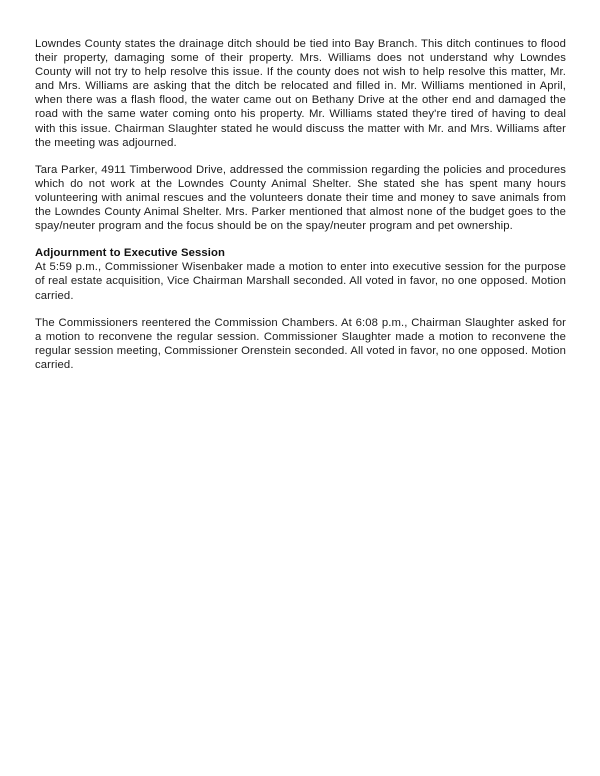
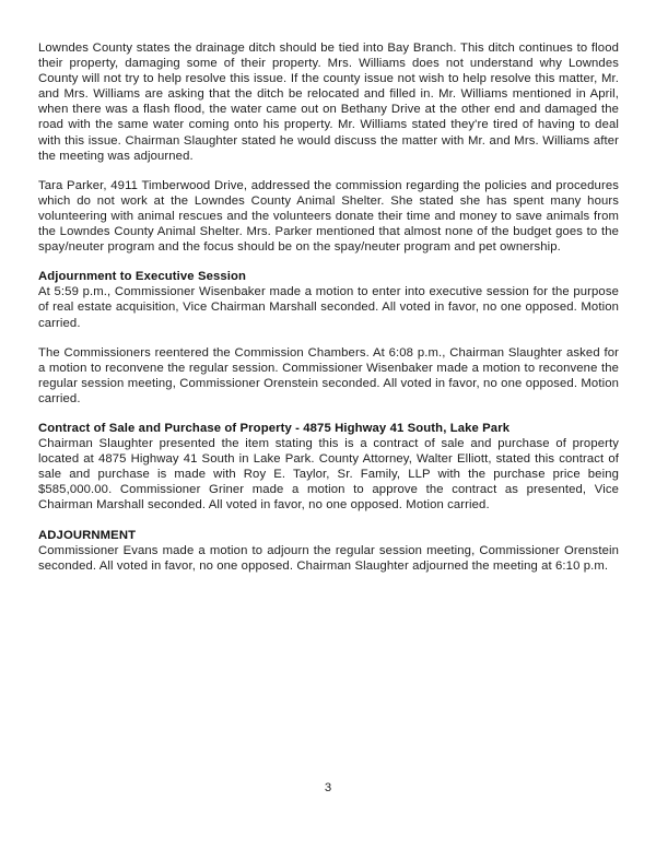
- Lowndes County states the drainage ditch should be tied into Bay Branch. This ditch continues to flood their property, damaging some of their property. Mrs. Williams does not understand why Lowndes County will not try to help resolve this issue. If the county does not wish to help resolve this matter, Mr. and Mrs. Williams are asking that the ditch be relocated and filled in. Mr. Williams mentioned in April, when there was a flash flood, the water came out on Bethany Drive at the other end and damaged the road with the same water coming onto his property. Mr. Williams stated they're tired of having to deal with this issue. Chairman Slaughter stated he would discuss the matter with Mr. and Mrs. Williams after the meeting was adjourned.
+ Lowndes County states the drainage ditch should be tied into Bay Branch. This ditch continues to flood their property, damaging some of their property. Mrs. Williams does not understand why Lowndes County will not try to help resolve this issue. If the county issue not wish to help resolve this matter, Mr. and Mrs. Williams are asking that the ditch be relocated and filled in. Mr. Williams mentioned in April, when there was a flash flood, the water came out on Bethany Drive at the other end and damaged the road with the same water coming onto his property. Mr. Williams stated they're tired of having to deal with this issue. Chairman Slaughter stated he would discuss the matter with Mr. and Mrs. Williams after the meeting was adjourned.
  Tara Parker, 4911 Timberwood Drive, addressed the commission regarding the policies and procedures which do not work at the Lowndes County Animal Shelter. She stated she has spent many hours volunteering with animal rescues and the volunteers donate their time and money to save animals from the Lowndes County Animal Shelter. Mrs. Parker mentioned that almost none of the budget goes to the spay/neuter program and the focus should be on the spay/neuter program and pet ownership.
  Adjournment to Executive Session
  At 5:59 p.m., Commissioner Wisenbaker made a motion to enter into executive session for the purpose of real estate acquisition, Vice Chairman Marshall seconded. All voted in favor, no one opposed. Motion carried.
- The Commissioners reentered the Commission Chambers. At 6:08 p.m., Chairman Slaughter asked for a motion to reconvene the regular session. Commissioner Slaughter made a motion to reconvene the regular session meeting, Commissioner Orenstein seconded. All voted in favor, no one opposed. Motion carried.
+ The Commissioners reentered the Commission Chambers. At 6:08 p.m., Chairman Slaughter asked for a motion to reconvene the regular session. Commissioner Wisenbaker made a motion to reconvene the regular session meeting, Commissioner Orenstein seconded. All voted in favor, no one opposed. Motion carried.
+ Contract of Sale and Purchase of Property - 4875 Highway 41 South, Lake Park
+ Chairman Slaughter presented the item stating this is a contract of sale and purchase of property located at 4875 Highway 41 South in Lake Park. County Attorney, Walter Elliott, stated this contract of sale and purchase is made with Roy E. Taylor, Sr. Family, LLP with the purchase price being $585,000.00. Commissioner Griner made a motion to approve the contract as presented, Vice Chairman Marshall seconded. All voted in favor, no one opposed. Motion carried.
+ ADJOURNMENT
+ Commissioner Evans made a motion to adjourn the regular session meeting, Commissioner Orenstein seconded. All voted in favor, no one opposed. Chairman Slaughter adjourned the meeting at 6:10 p.m.
+ 3
